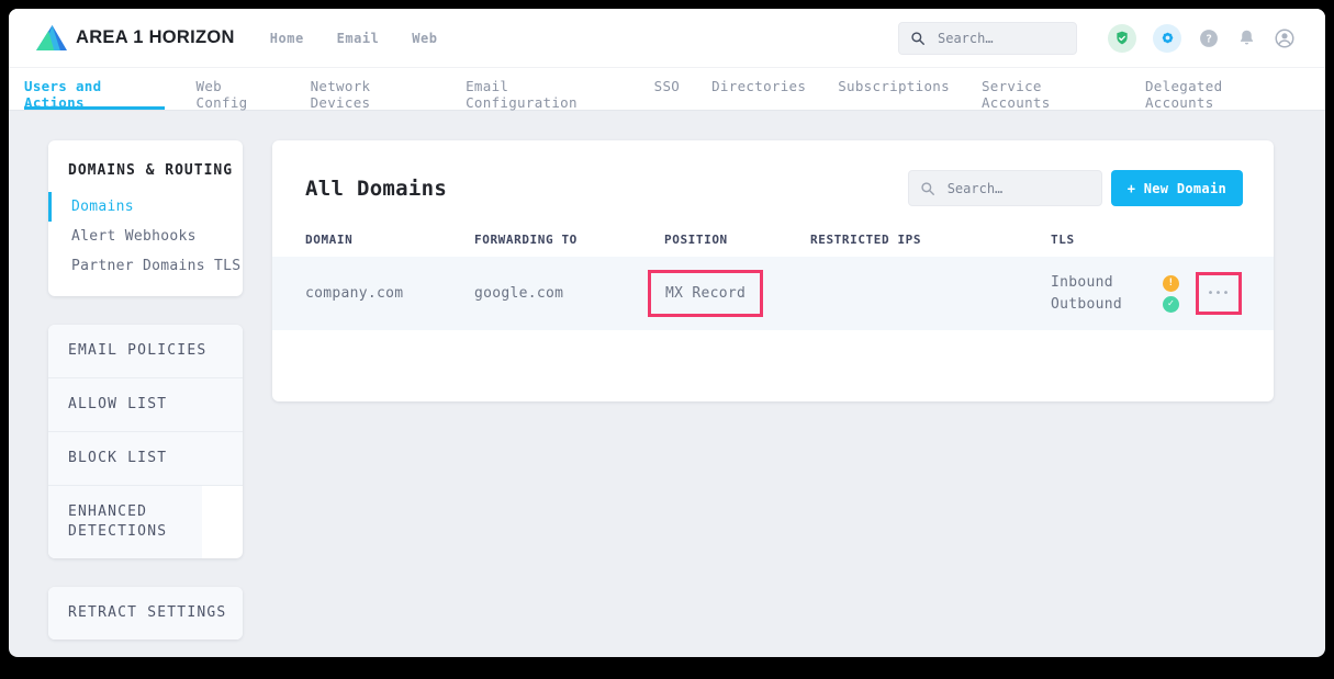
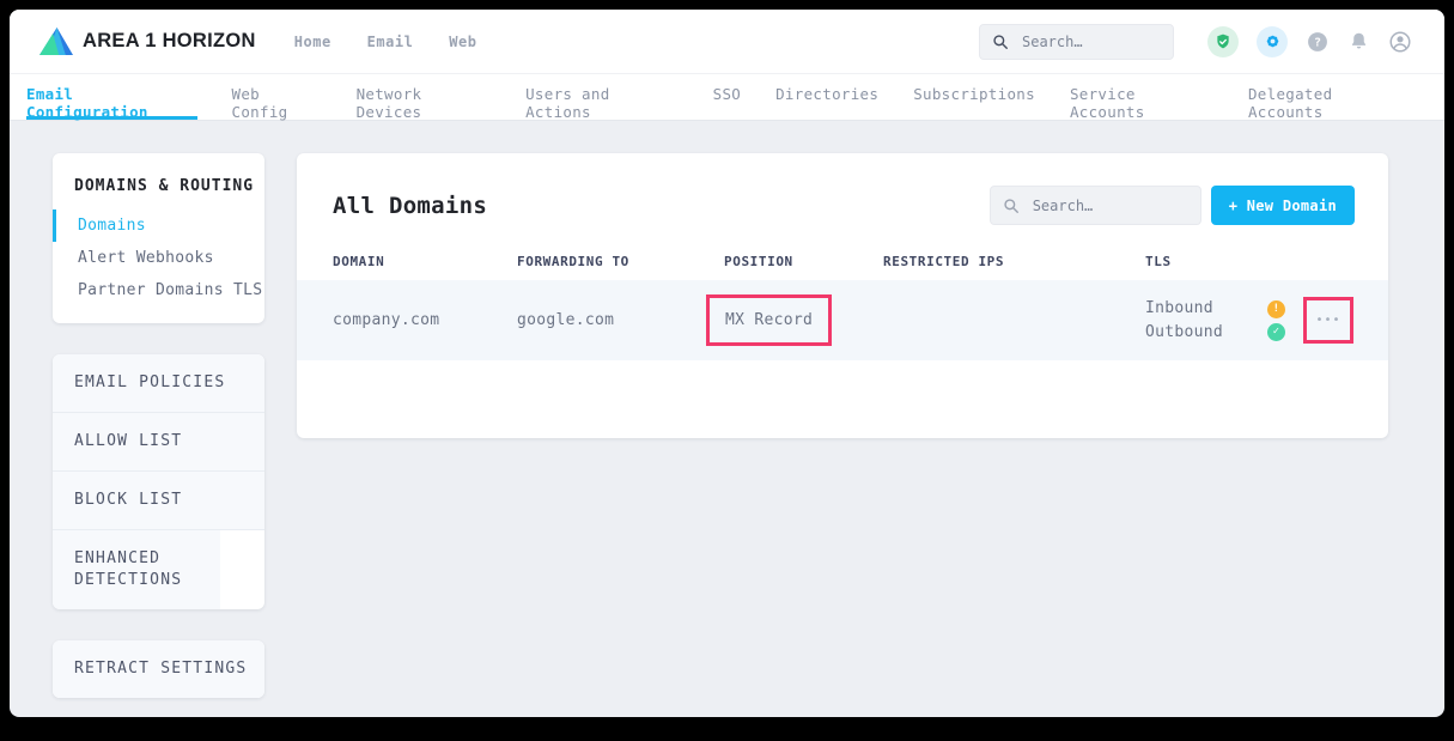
  AREA 1 HORIZON
  Home
  Email
  Web
  Search…
  ?
- Users and Actions
+ Email Configuration
  Web Config
  Network Devices
- Email Configuration
+ Users and Actions
  SSO
  Directories
  Subscriptions
  Service Accounts
  Delegated Accounts
  DOMAINS & ROUTING
  Domains
  Alert Webhooks
  Partner Domains TLS
  EMAIL POLICIES
  ALLOW LIST
  BLOCK LIST
  ENHANCED DETECTIONS
  RETRACT SETTINGS
  All Domains
  Search…
  + New Domain
  DOMAIN
  FORWARDING TO
  POSITION
  RESTRICTED IPS
  TLS
  company.com
  google.com
  MX Record
  Inbound
  Outbound
  !
  ✓
  •••
